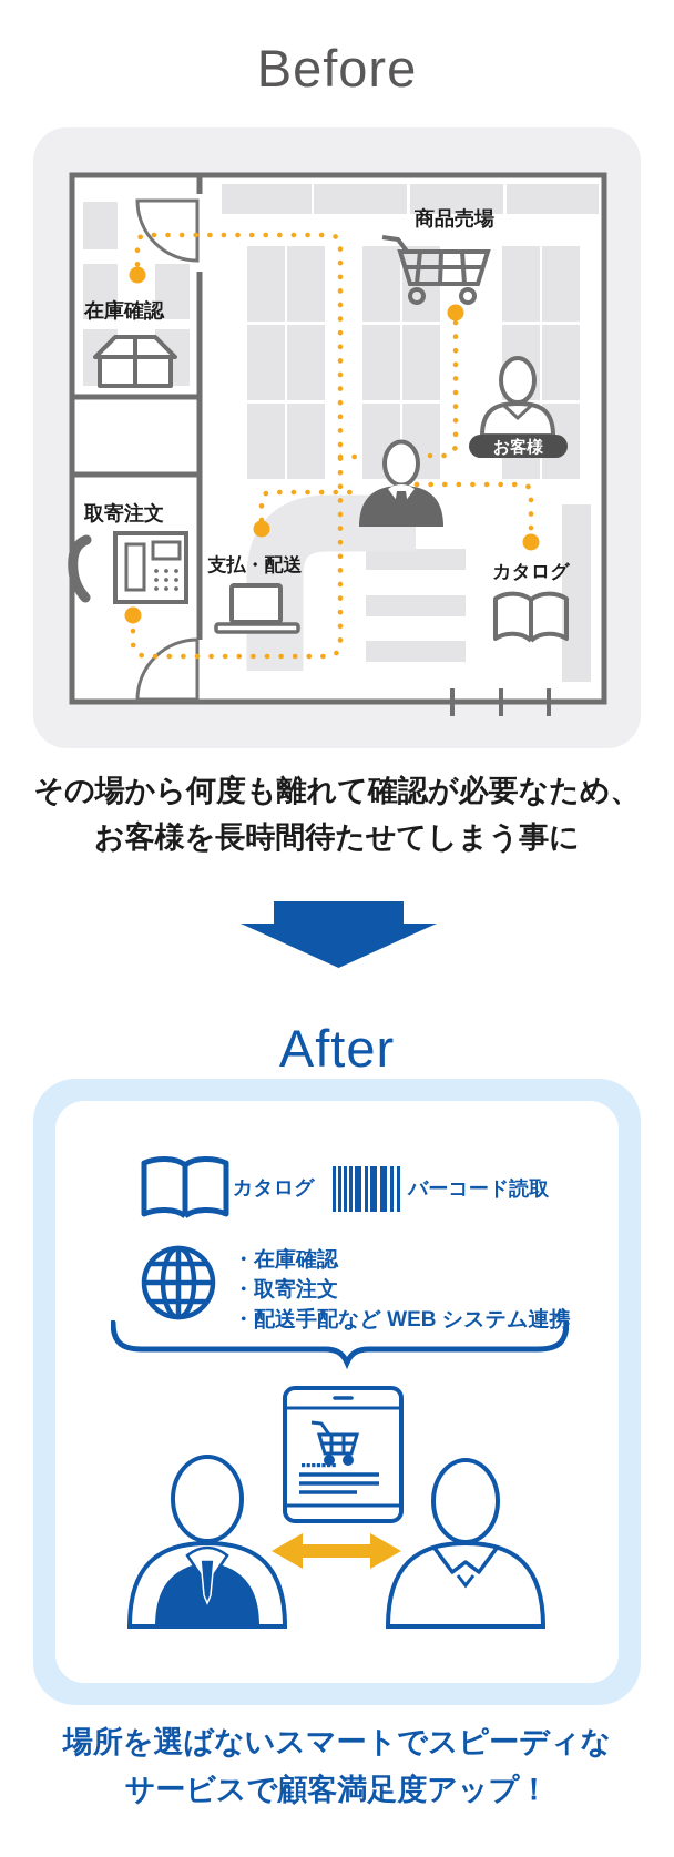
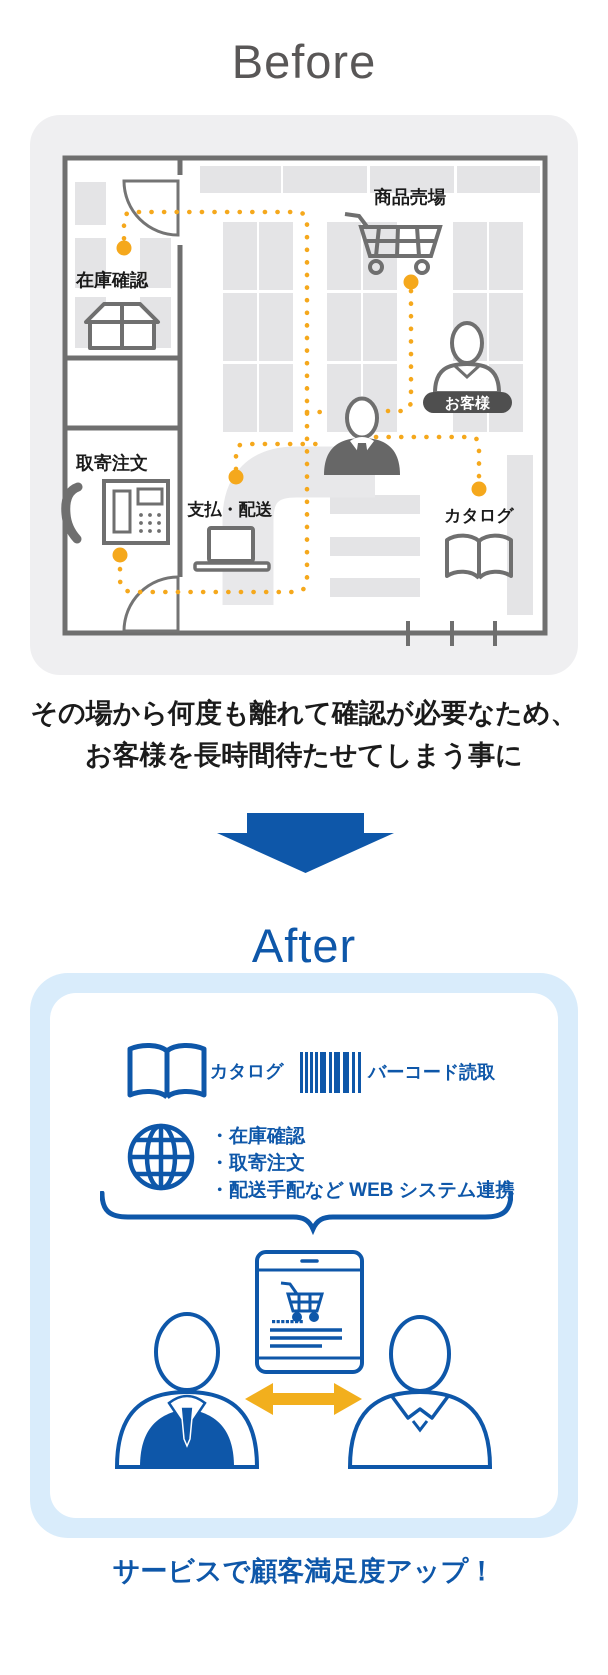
  Before
  お客様
  在庫確認
  取寄注文
  支払・配送
  商品売場
  カタログ
  その場から何度も離れて確認が必要なため、
  お客様を長時間待たせてしまう事に
  After
  カタログ
  バーコード読取
  ・在庫確認
  ・取寄注文
  ・配送手配など WEB システム連携
- 場所を選ばないスマートでスピーディな
  サービスで顧客満足度アップ！
